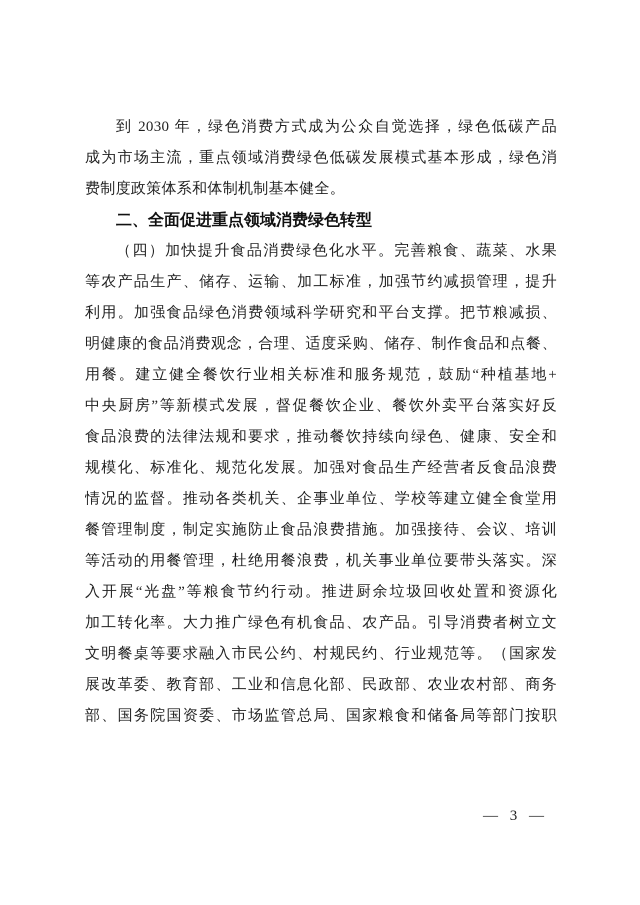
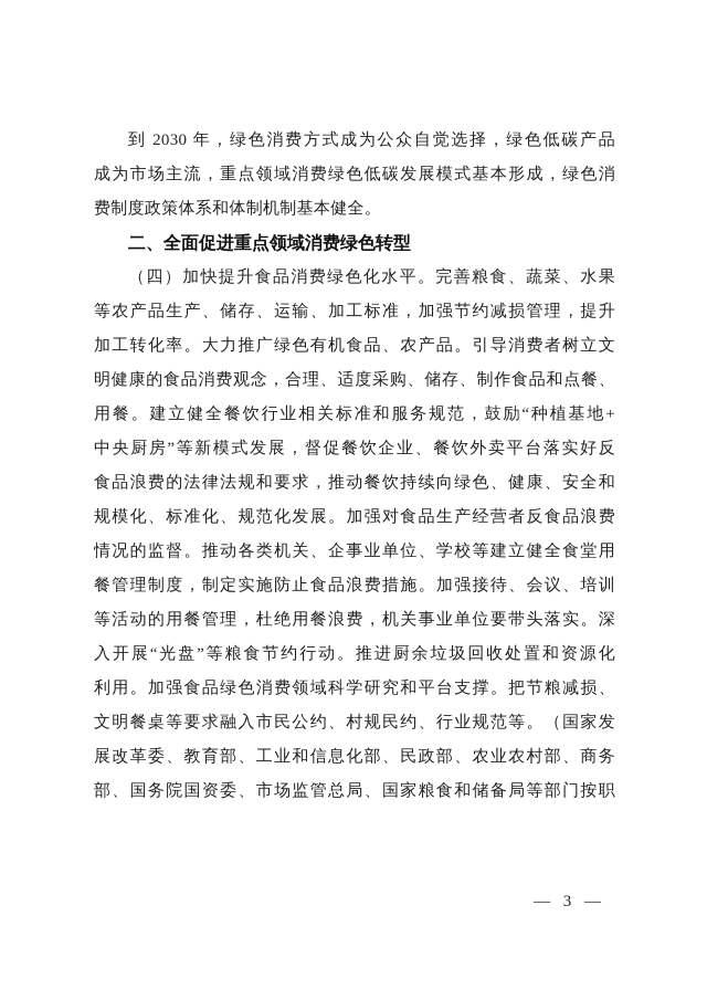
  到 2030 年，绿色消费方式成为公众自觉选择，绿色低碳产品
  成为市场主流，重点领域消费绿色低碳发展模式基本形成，绿色消
  费制度政策体系和体制机制基本健全。
  二、全面促进重点领域消费绿色转型
  （四）加快提升食品消费绿色化水平。完善粮食、蔬菜、水果
  等农产品生产、储存、运输、加工标准，加强节约减损管理，提升
- 利用。加强食品绿色消费领域科学研究和平台支撑。把节粮减损、
+ 加工转化率。大力推广绿色有机食品、农产品。引导消费者树立文
  明健康的食品消费观念，合理、适度采购、储存、制作食品和点餐、
  用餐。建立健全餐饮行业相关标准和服务规范，鼓励“种植基地+
  中央厨房”等新模式发展，督促餐饮企业、餐饮外卖平台落实好反
  食品浪费的法律法规和要求，推动餐饮持续向绿色、健康、安全和
  规模化、标准化、规范化发展。加强对食品生产经营者反食品浪费
  情况的监督。推动各类机关、企事业单位、学校等建立健全食堂用
  餐管理制度，制定实施防止食品浪费措施。加强接待、会议、培训
  等活动的用餐管理，杜绝用餐浪费，机关事业单位要带头落实。深
  入开展“光盘”等粮食节约行动。推进厨余垃圾回收处置和资源化
- 加工转化率。大力推广绿色有机食品、农产品。引导消费者树立文
+ 利用。加强食品绿色消费领域科学研究和平台支撑。把节粮减损、
  文明餐桌等要求融入市民公约、村规民约、行业规范等。（国家发
  展改革委、教育部、工业和信息化部、民政部、农业农村部、商务
  部、国务院国资委、市场监管总局、国家粮食和储备局等部门按职
  — 3 —
